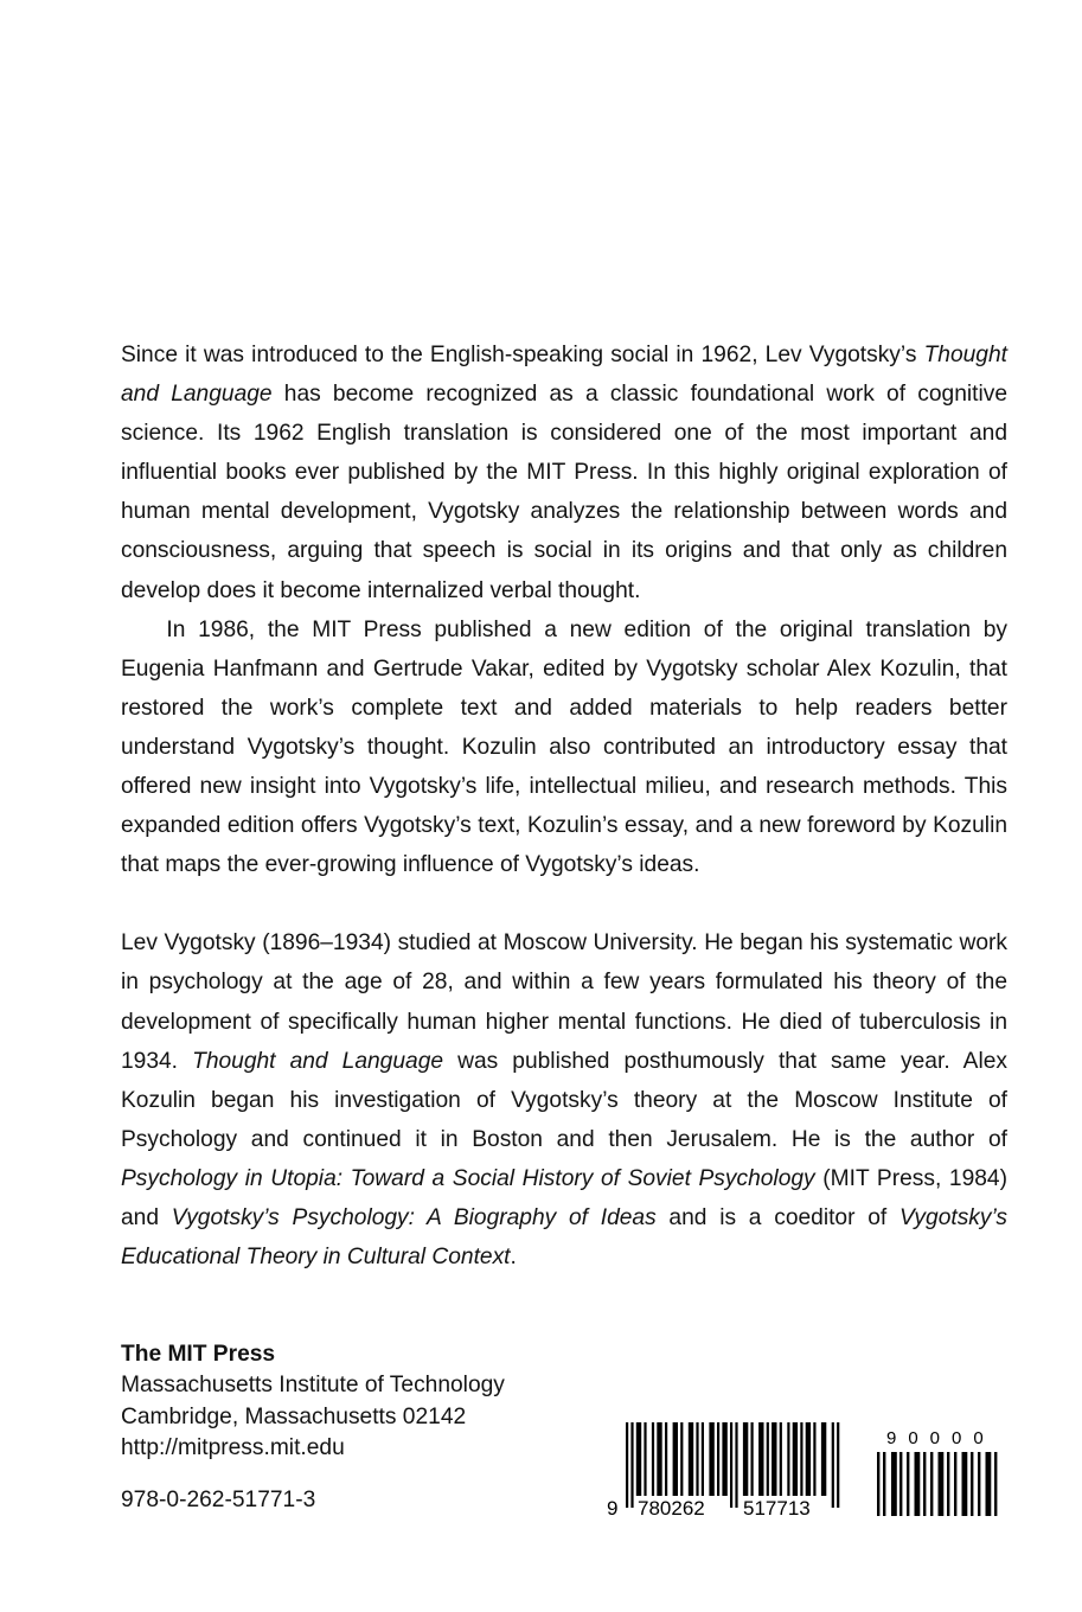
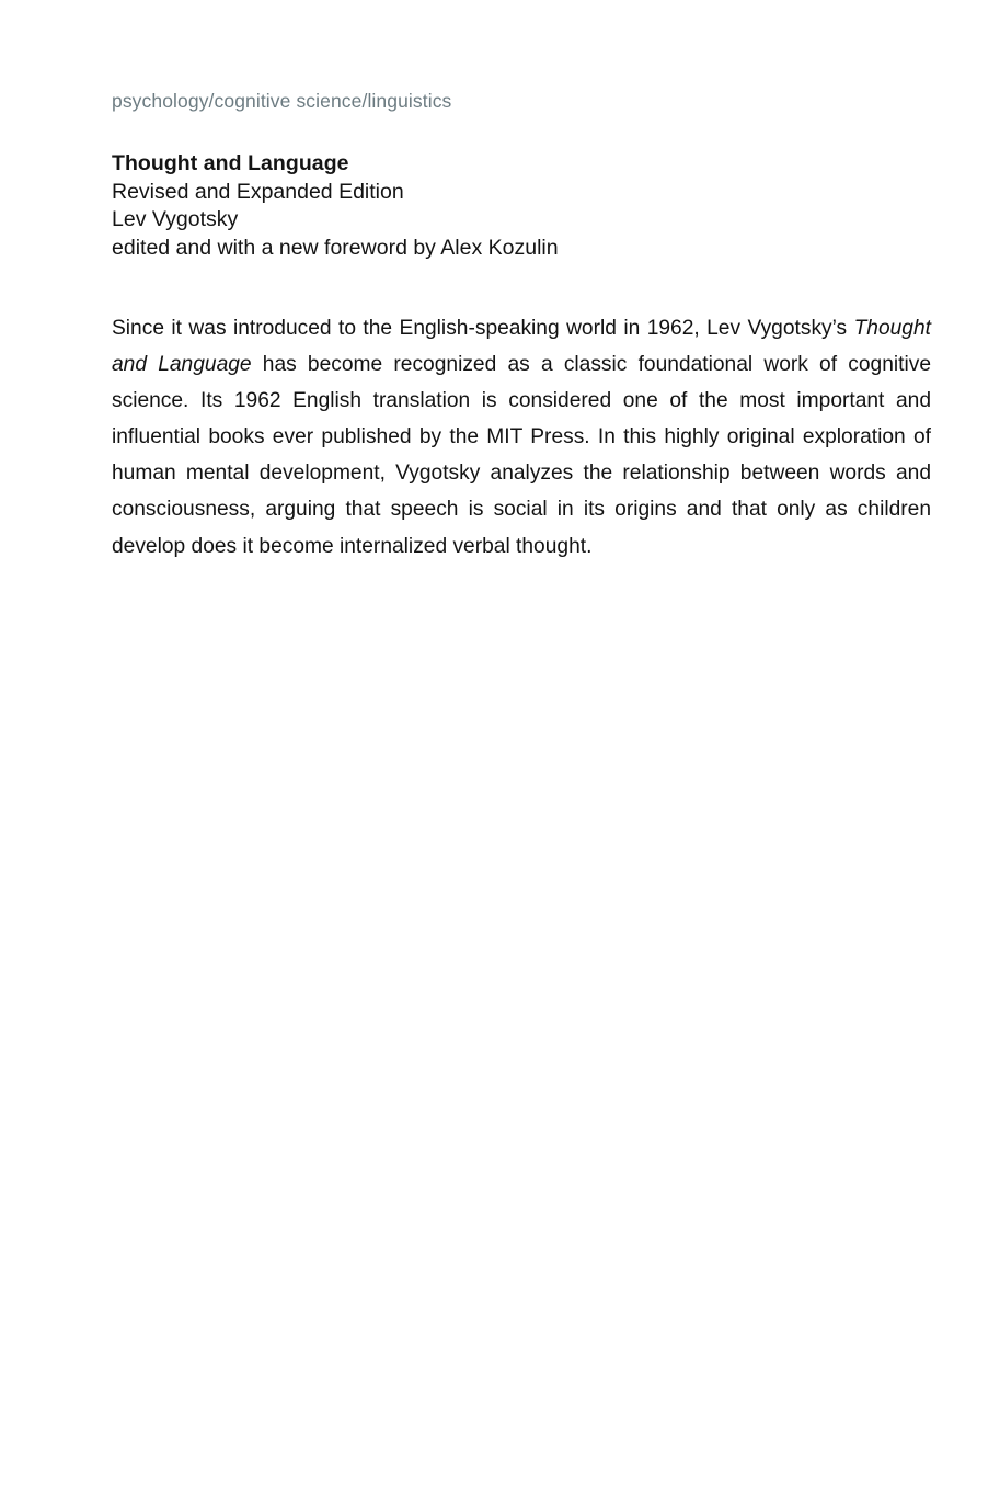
+ psychology/cognitive science/linguistics
+ Thought and Language
+ Revised and Expanded Edition
+ Lev Vygotsky
+ edited and with a new foreword by Alex Kozulin
- Since it was introduced to the English-speaking social in 1962, Lev Vygotsky’s Thought and Language has become recognized as a classic foundational work of cognitive science. Its 1962 English translation is considered one of the most important and influential books ever published by the MIT Press. In this highly original exploration of human mental development, Vygotsky analyzes the relationship between words and consciousness, arguing that speech is social in its origins and that only as children develop does it become internalized verbal thought.
+ Since it was introduced to the English-speaking world in 1962, Lev Vygotsky’s Thought and Language has become recognized as a classic foundational work of cognitive science. Its 1962 English translation is considered one of the most important and influential books ever published by the MIT Press. In this highly original exploration of human mental development, Vygotsky analyzes the relationship between words and consciousness, arguing that speech is social in its origins and that only as children develop does it become internalized verbal thought.
- In 1986, the MIT Press published a new edition of the original translation by Eugenia Hanfmann and Gertrude Vakar, edited by Vygotsky scholar Alex Kozulin, that restored the work’s complete text and added materials to help readers better understand Vygotsky’s thought. Kozulin also contributed an introductory essay that offered new insight into Vygotsky’s life, intellectual milieu, and research methods. This expanded edition offers Vygotsky’s text, Kozulin’s essay, and a new foreword by Kozulin that maps the ever-growing influence of Vygotsky’s ideas.
- Lev Vygotsky (1896–1934) studied at Moscow University. He began his systematic work in psychology at the age of 28, and within a few years formulated his theory of the development of specifically human higher mental functions. He died of tuberculosis in 1934. Thought and Language was published posthumously that same year. Alex Kozulin began his investigation of Vygotsky’s theory at the Moscow Institute of Psychology and continued it in Boston and then Jerusalem. He is the author of Psychology in Utopia: Toward a Social History of Soviet Psychology (MIT Press, 1984) and Vygotsky’s Psychology: A Biography of Ideas and is a coeditor of Vygotsky’s Educational Theory in Cultural Context.
- The MIT Press
- Massachusetts Institute of Technology
- Cambridge, Massachusetts 02142
- http://mitpress.mit.edu
- 978-0-262-51771-3
- 9
- 780262
- 517713
- 90000
